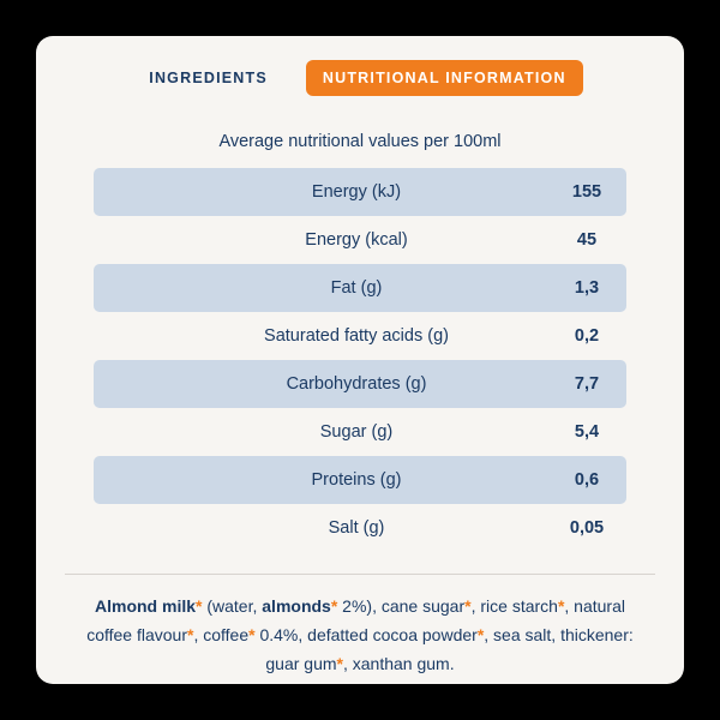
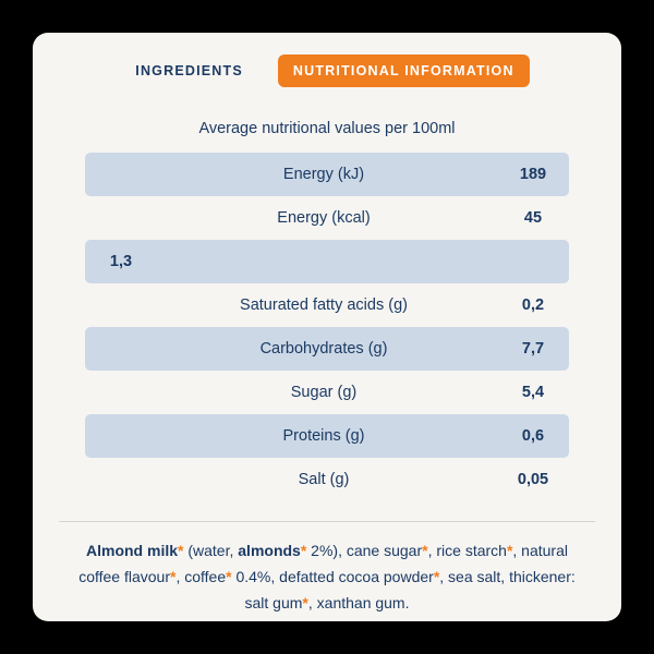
  INGREDIENTS
  NUTRITIONAL INFORMATION
  Average nutritional values per 100ml
  Energy (kJ)
- 155
+ 189
  Energy (kcal)
  45
- Fat (g)
  1,3
  Saturated fatty acids (g)
  0,2
  Carbohydrates (g)
  7,7
  Sugar (g)
  5,4
  Proteins (g)
  0,6
  Salt (g)
  0,05
- Almond milk* (water, almonds* 2%), cane sugar*, rice starch*, natural coffee flavour*, coffee* 0.4%, defatted cocoa powder*, sea salt, thickener: guar gum*, xanthan gum.
+ Almond milk* (water, almonds* 2%), cane sugar*, rice starch*, natural coffee flavour*, coffee* 0.4%, defatted cocoa powder*, sea salt, thickener: salt gum*, xanthan gum.
